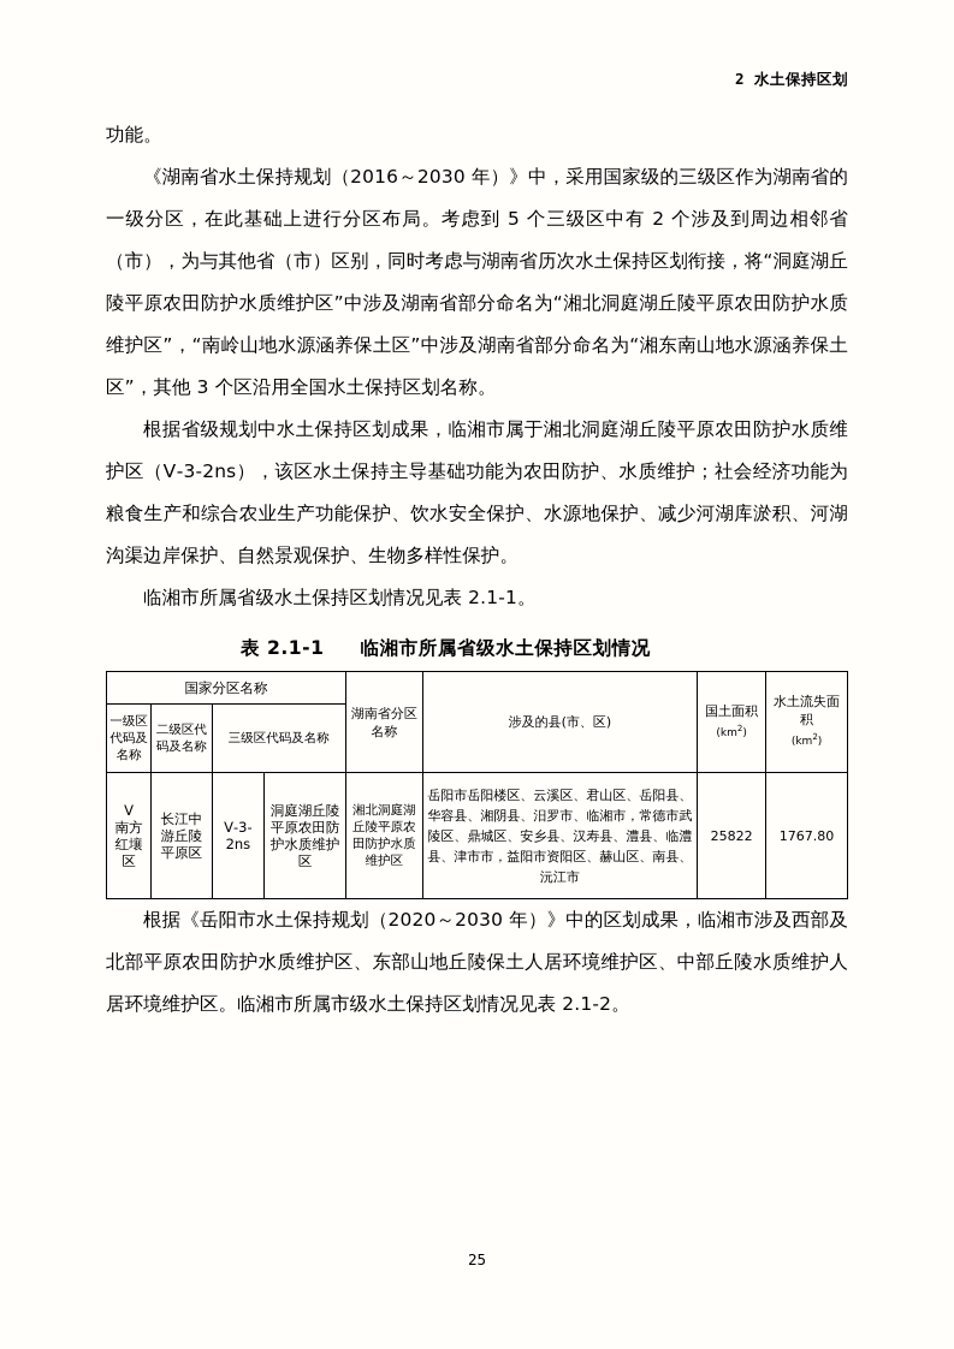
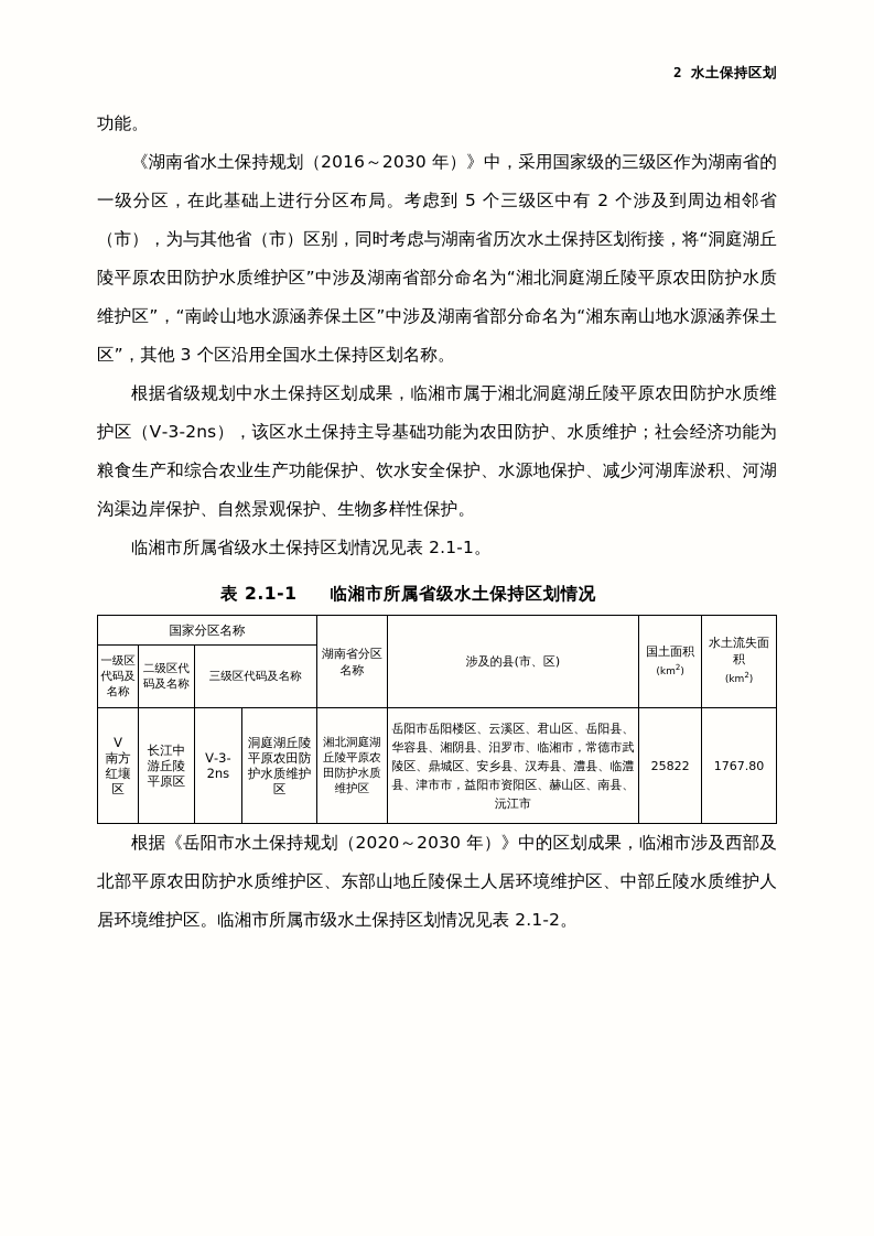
  2 水土保持区划
  功能。
  《湖南省水土保持规划（2016～2030 年）》中，采用国家级的三级区作为湖南省的一级分区，在此基础上进行分区布局。考虑到 5 个三级区中有 2 个涉及到周边相邻省（市），为与其他省（市）区别，同时考虑与湖南省历次水土保持区划衔接，将“洞庭湖丘陵平原农田防护水质维护区”中涉及湖南省部分命名为“湘北洞庭湖丘陵平原农田防护水质维护区”，“南岭山地水源涵养保土区”中涉及湖南省部分命名为“湘东南山地水源涵养保土区”，其他 3 个区沿用全国水土保持区划名称。
  根据省级规划中水土保持区划成果，临湘市属于湘北洞庭湖丘陵平原农田防护水质维护区（Ⅴ-3-2ns），该区水土保持主导基础功能为农田防护、水质维护；社会经济功能为粮食生产和综合农业生产功能保护、饮水安全保护、水源地保护、减少河湖库淤积、河湖沟渠边岸保护、自然景观保护、生物多样性保护。
  临湘市所属省级水土保持区划情况见表 2.1-1。
  表 2.1-1 临湘市所属省级水土保持区划情况
  国家分区名称	湖南省分区名称	涉及的县(市、区)	国土面积 (km2)	水土流失面积 (km2)
  一级区代码及名称	二级区代码及名称	三级区代码及名称
  Ⅴ 南方红壤区	长江中游丘陵平原区	Ⅴ-3-2ns	洞庭湖丘陵平原农田防护水质维护区	湘北洞庭湖丘陵平原农田防护水质维护区	岳阳市岳阳楼区、云溪区、君山区、岳阳县、华容县、湘阴县、汨罗市、临湘市，常德市武陵区、鼎城区、安乡县、汉寿县、澧县、临澧县、津市市，益阳市资阳区、赫山区、南县、沅江市	25822	1767.80
  根据《岳阳市水土保持规划（2020～2030 年）》中的区划成果，临湘市涉及西部及北部平原农田防护水质维护区、东部山地丘陵保土人居环境维护区、中部丘陵水质维护人居环境维护区。临湘市所属市级水土保持区划情况见表 2.1-2。
- 25
